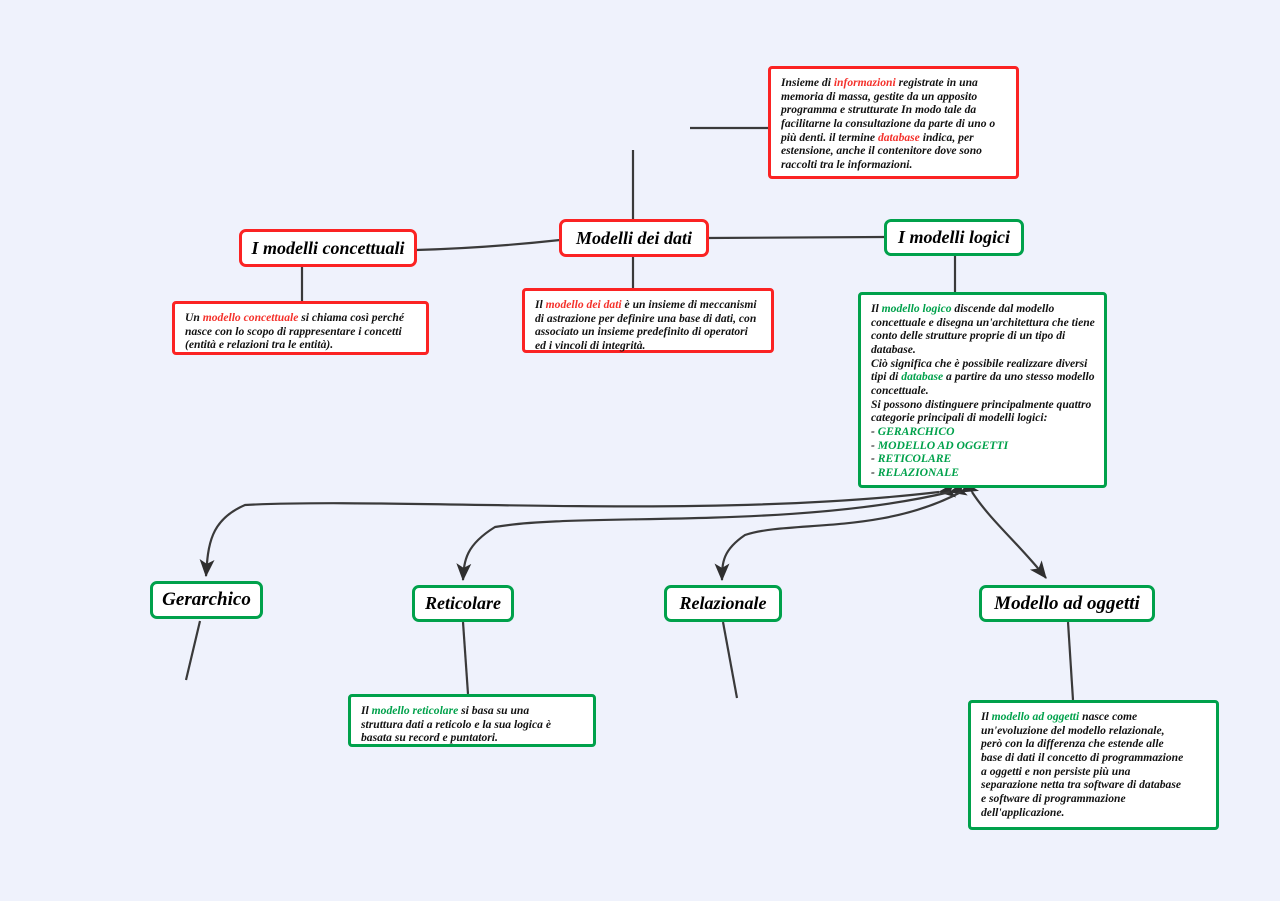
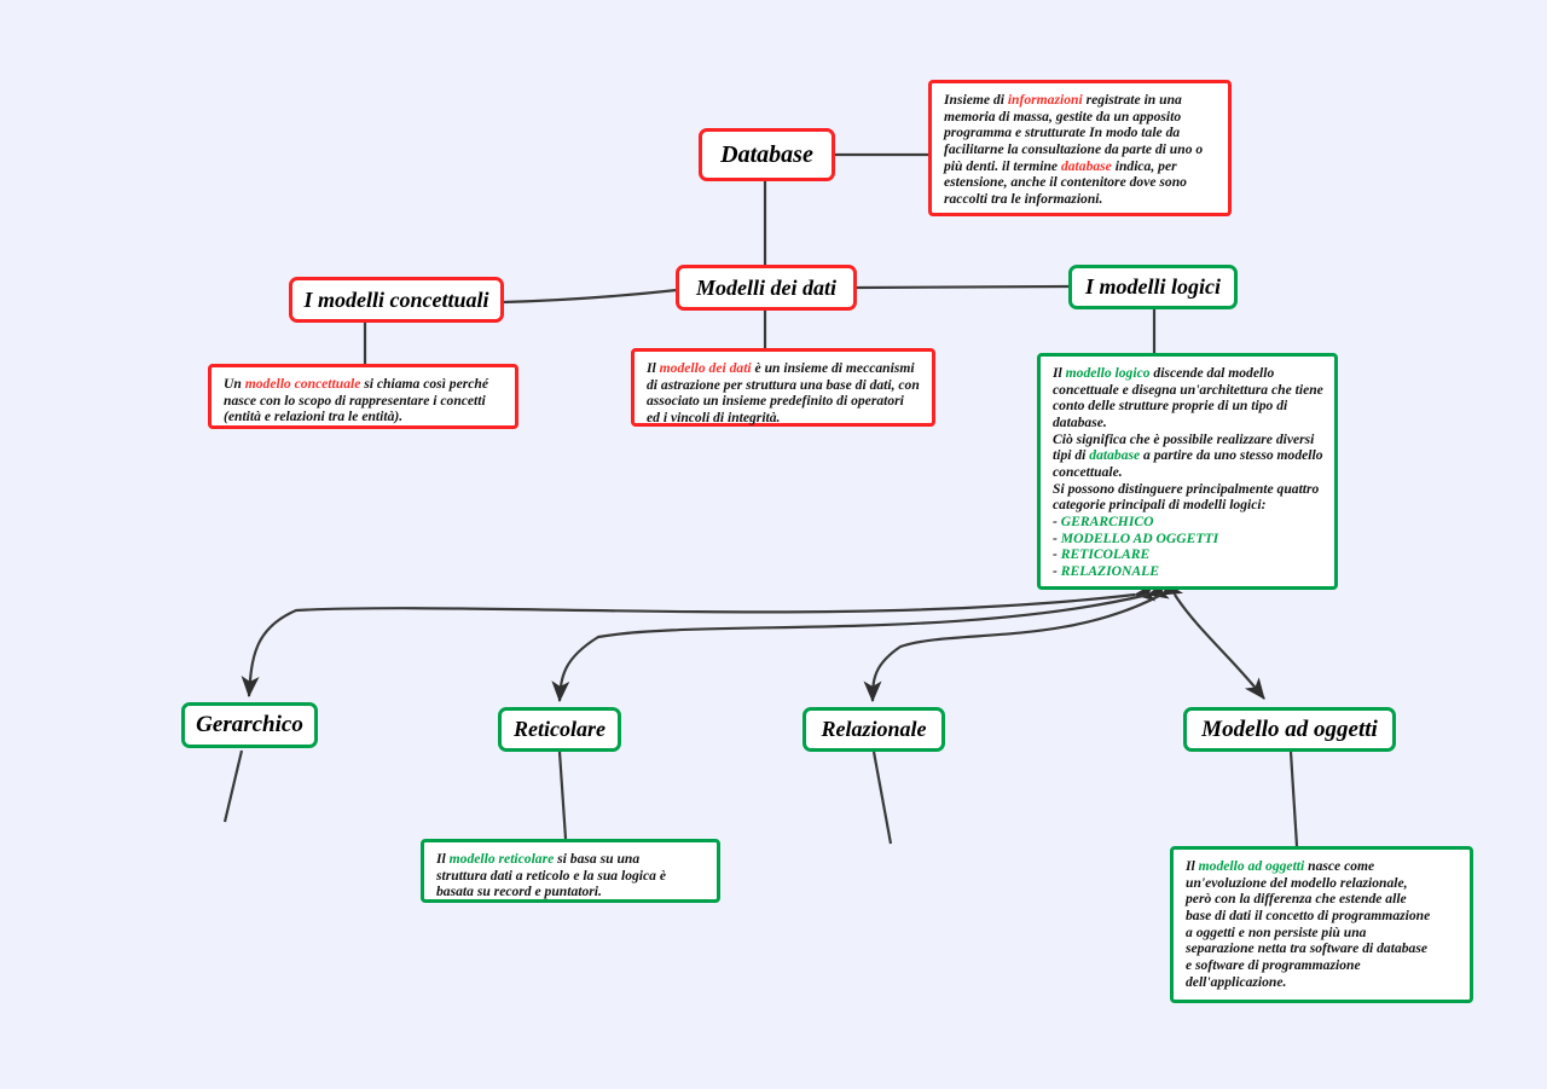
+ Database
  Modelli dei dati
  I modelli concettuali
  I modelli logici
  Gerarchico
  Reticolare
  Relazionale
  Modello ad oggetti
  Insieme di informazioni registrate in una
  memoria di massa, gestite da un apposito
  programma e strutturate In modo tale da
  facilitarne la consultazione da parte di uno o
  più denti. il termine database indica, per
  estensione, anche il contenitore dove sono
  raccolti tra le informazioni.
  Un modello concettuale si chiama così perché
  nasce con lo scopo di rappresentare i concetti
  (entità e relazioni tra le entità).
  Il modello dei dati è un insieme di meccanismi
- di astrazione per definire una base di dati, con
+ di astrazione per struttura una base di dati, con
  associato un insieme predefinito di operatori
  ed i vincoli di integrità.
  Il modello logico discende dal modello
  concettuale e disegna un'architettura che tiene
  conto delle strutture proprie di un tipo di
  database.
  Ciò significa che è possibile realizzare diversi
  tipi di database a partire da uno stesso modello
  concettuale.
  Si possono distinguere principalmente quattro
  categorie principali di modelli logici:
  - GERARCHICO
  - MODELLO AD OGGETTI
  - RETICOLARE
  - RELAZIONALE
  Il modello reticolare si basa su una
  struttura dati a reticolo e la sua logica è
  basata su record e puntatori.
  Il modello ad oggetti nasce come
  un'evoluzione del modello relazionale,
  però con la differenza che estende alle
  base di dati il concetto di programmazione
  a oggetti e non persiste più una
  separazione netta tra software di database
  e software di programmazione
  dell'applicazione.
